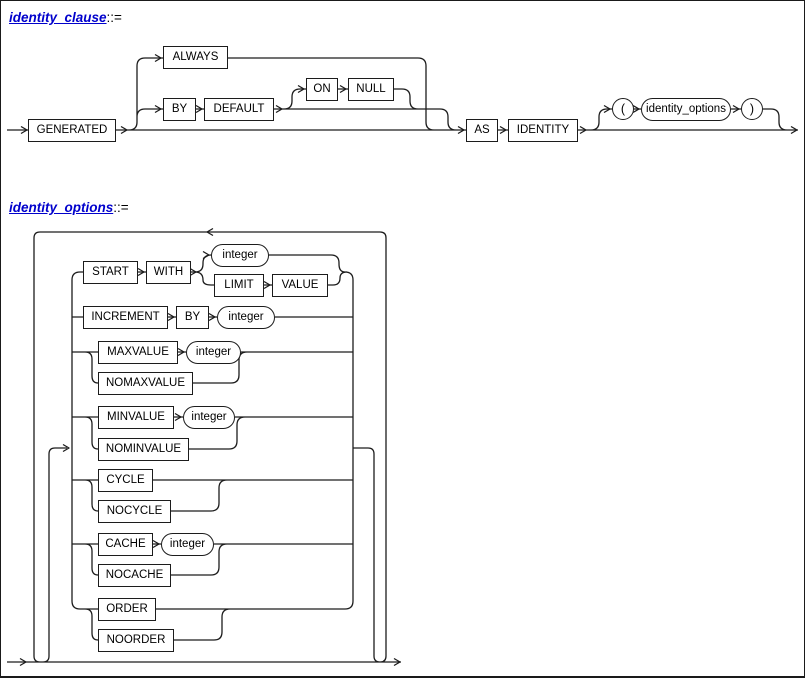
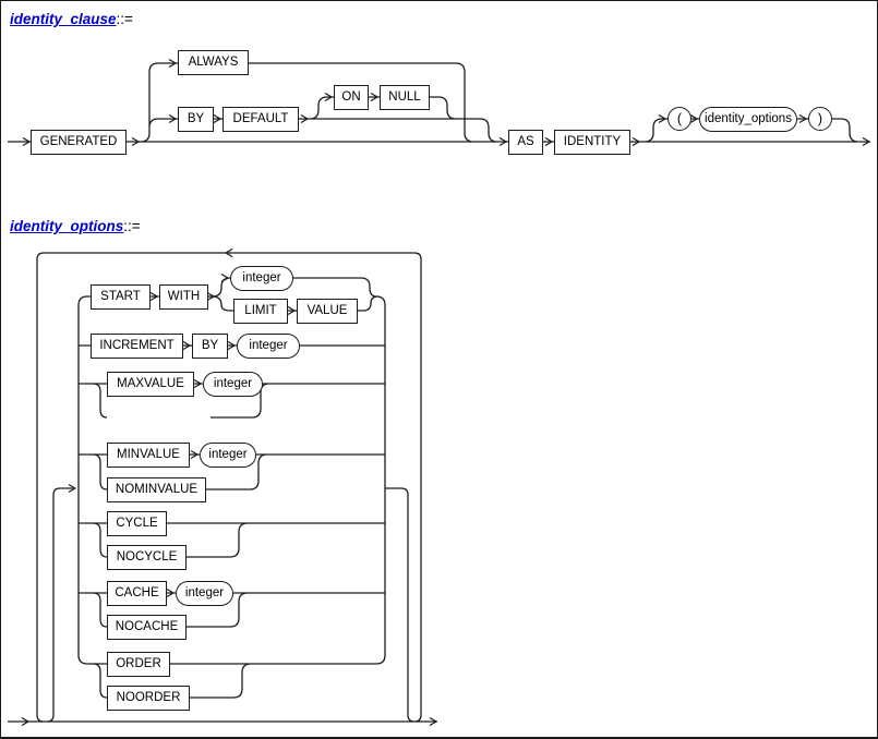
  identity_clause::=
  GENERATED
  ALWAYS
  BY
  DEFAULT
  ON
  NULL
  AS
  IDENTITY
  (
  identity_options
  )
  identity_options::=
  START
  WITH
  integer
  LIMIT
  VALUE
  INCREMENT
  BY
  integer
  MAXVALUE
  integer
- NOMAXVALUE
  MINVALUE
  integer
  NOMINVALUE
  CYCLE
  NOCYCLE
  CACHE
  integer
  NOCACHE
  ORDER
  NOORDER
